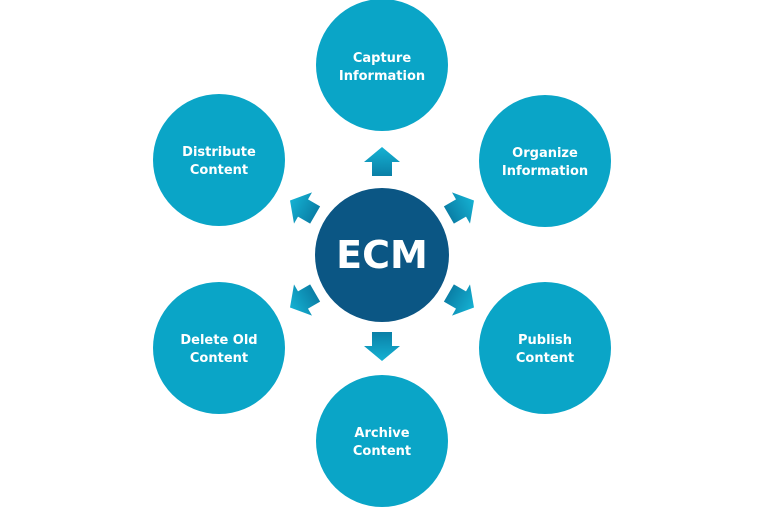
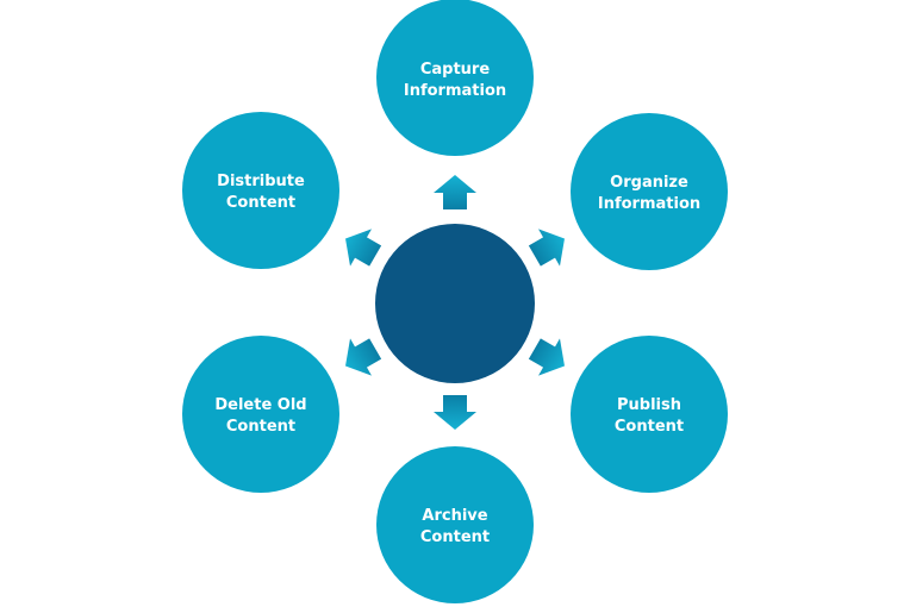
- ECM
  Capture
  Information
  Organize
  Information
  Publish
  Content
  Archive
  Content
  Delete Old
  Content
  Distribute
  Content
